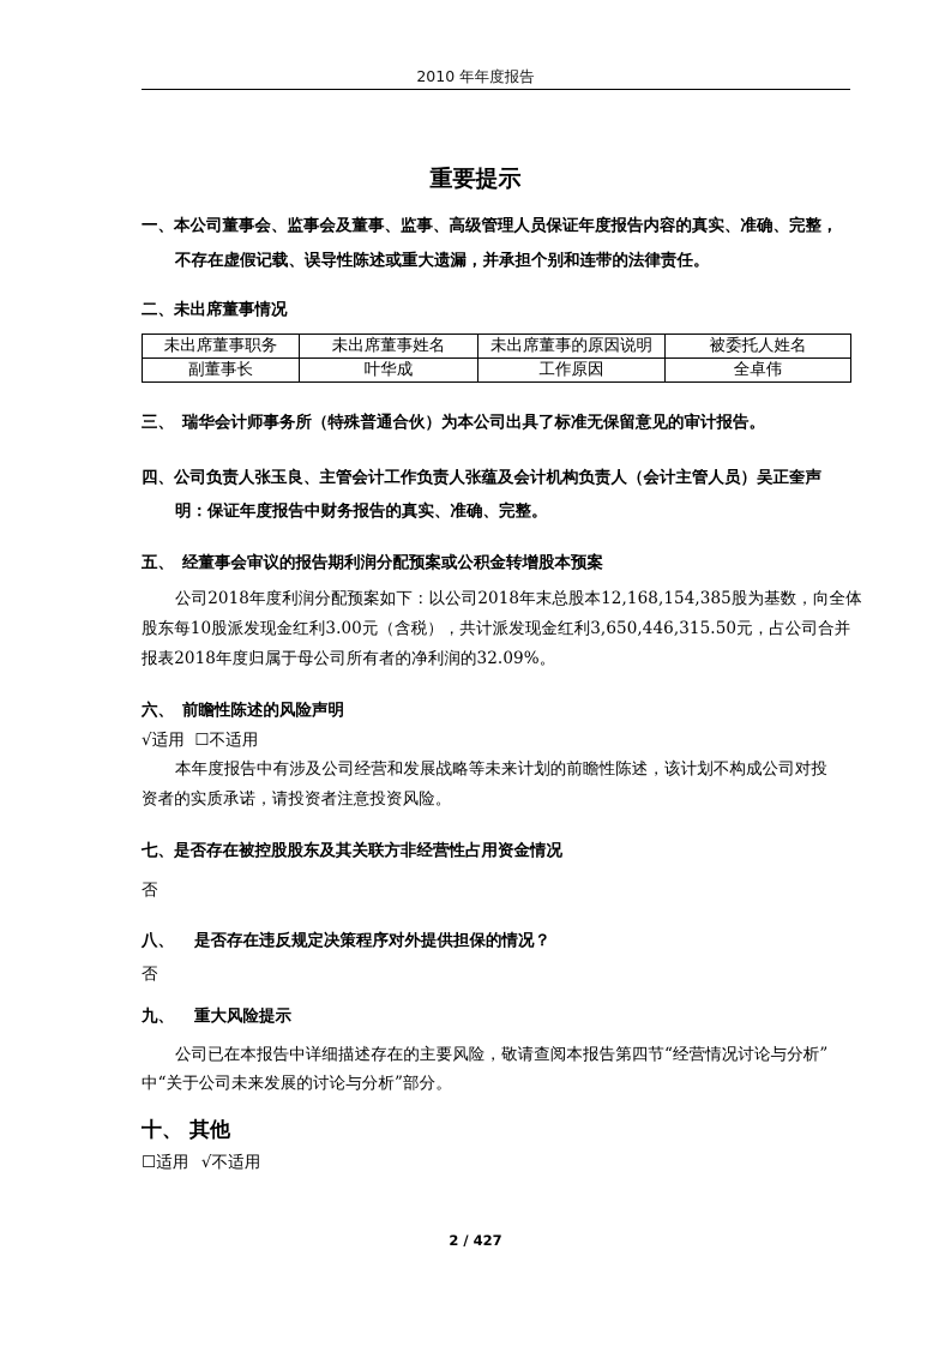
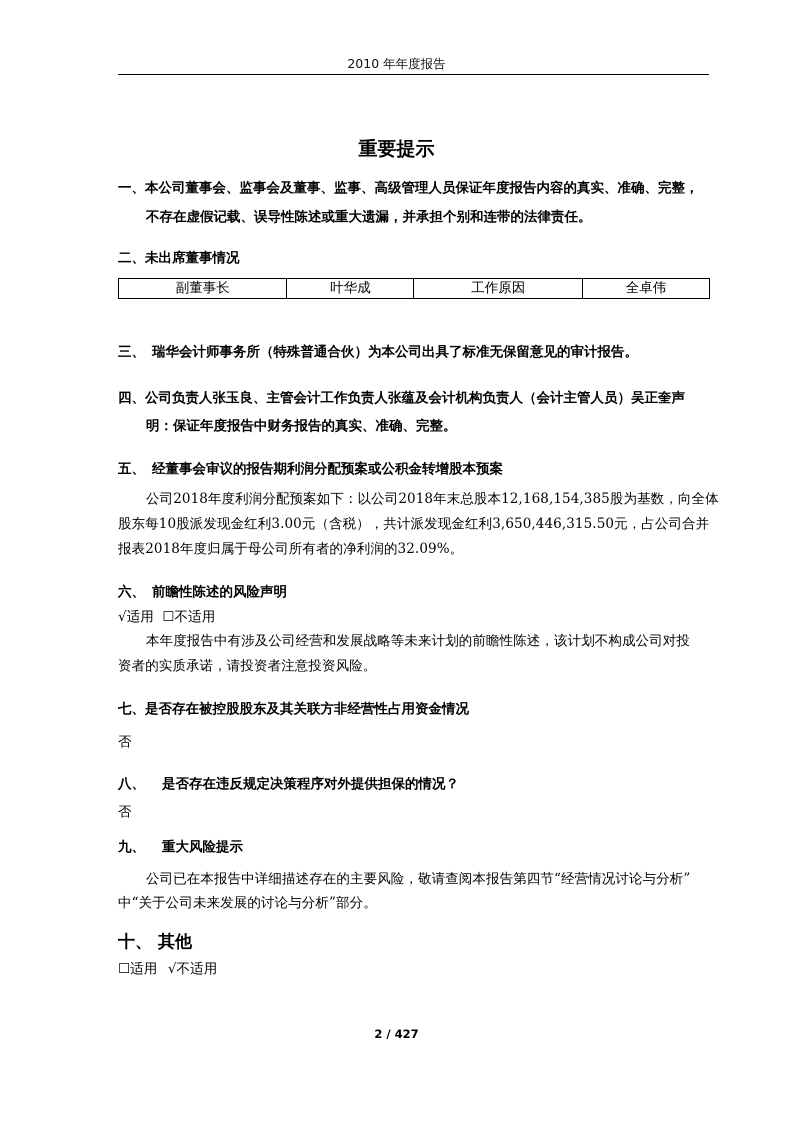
  2010 年年度报告
  重要提示
  一、本公司董事会、监事会及董事、监事、高级管理人员保证年度报告内容的真实、准确、完整，
  不存在虚假记载、误导性陈述或重大遗漏，并承担个别和连带的法律责任。
  二、未出席董事情况
- 未出席董事职务	未出席董事姓名	未出席董事的原因说明	被委托人姓名
  副董事长	叶华成	工作原因	全卓伟
  三、
  瑞华会计师事务所（特殊普通合伙）为本公司出具了标准无保留意见的审计报告。
  四、公司负责人张玉良、主管会计工作负责人张蕴及会计机构负责人（会计主管人员）吴正奎声
  明：保证年度报告中财务报告的真实、准确、完整。
  五、
  经董事会审议的报告期利润分配预案或公积金转增股本预案
  公司2018年度利润分配预案如下：以公司2018年末总股本12,168,154,385股为基数，向全体
  股东每10股派发现金红利3.00元（含税），共计派发现金红利3,650,446,315.50元，占公司合并
  报表2018年度归属于母公司所有者的净利润的32.09%。
  六、
  前瞻性陈述的风险声明
  √适用 ☐不适用
  本年度报告中有涉及公司经营和发展战略等未来计划的前瞻性陈述，该计划不构成公司对投
  资者的实质承诺，请投资者注意投资风险。
  七、是否存在被控股股东及其关联方非经营性占用资金情况
  否
  八、
  是否存在违反规定决策程序对外提供担保的情况？
  否
  九、
  重大风险提示
  公司已在本报告中详细描述存在的主要风险，敬请查阅本报告第四节“经营情况讨论与分析”
  中“关于公司未来发展的讨论与分析”部分。
  十、
  其他
  ☐适用 √不适用
  2 / 427
